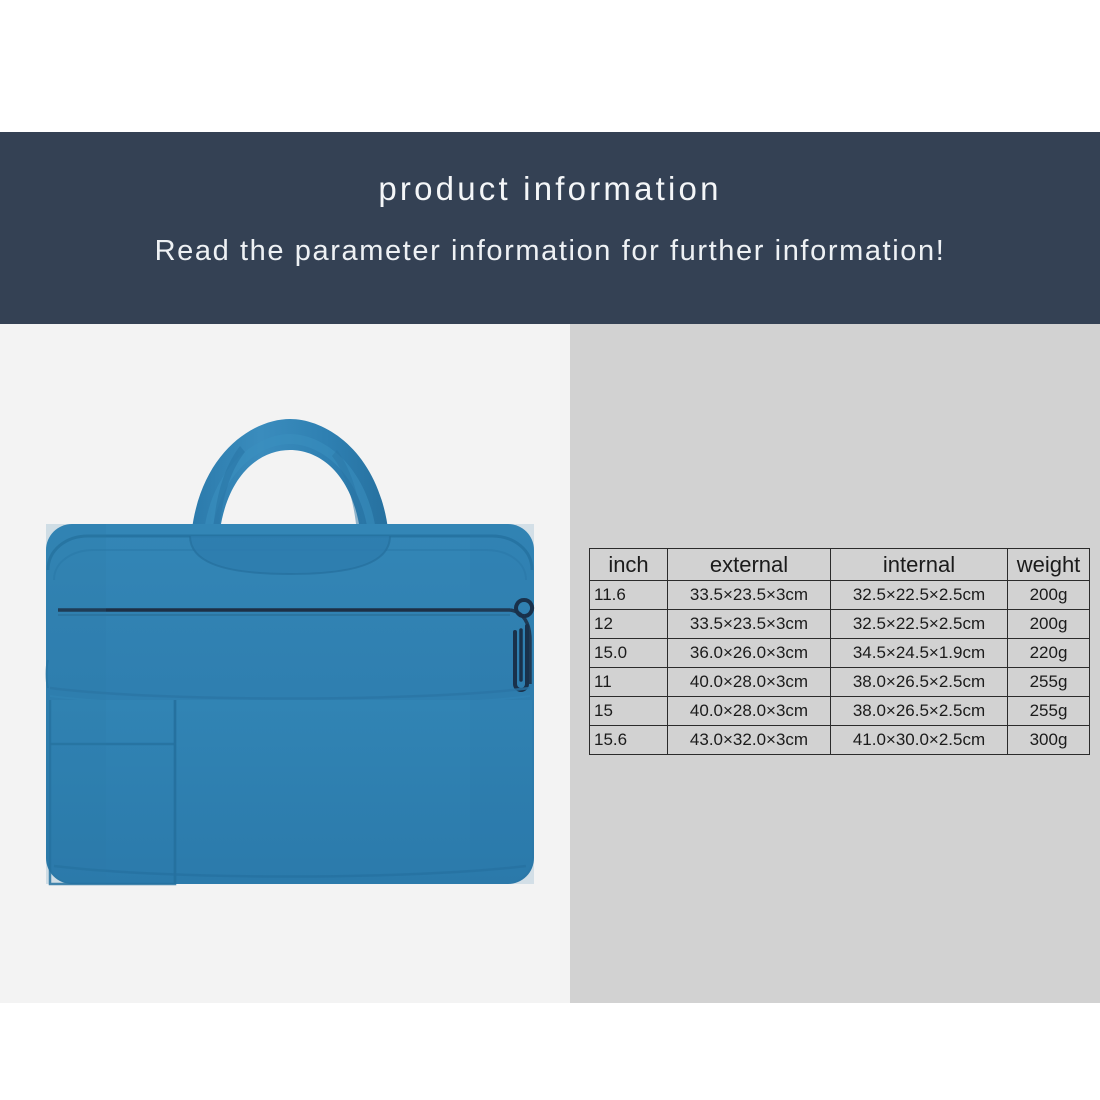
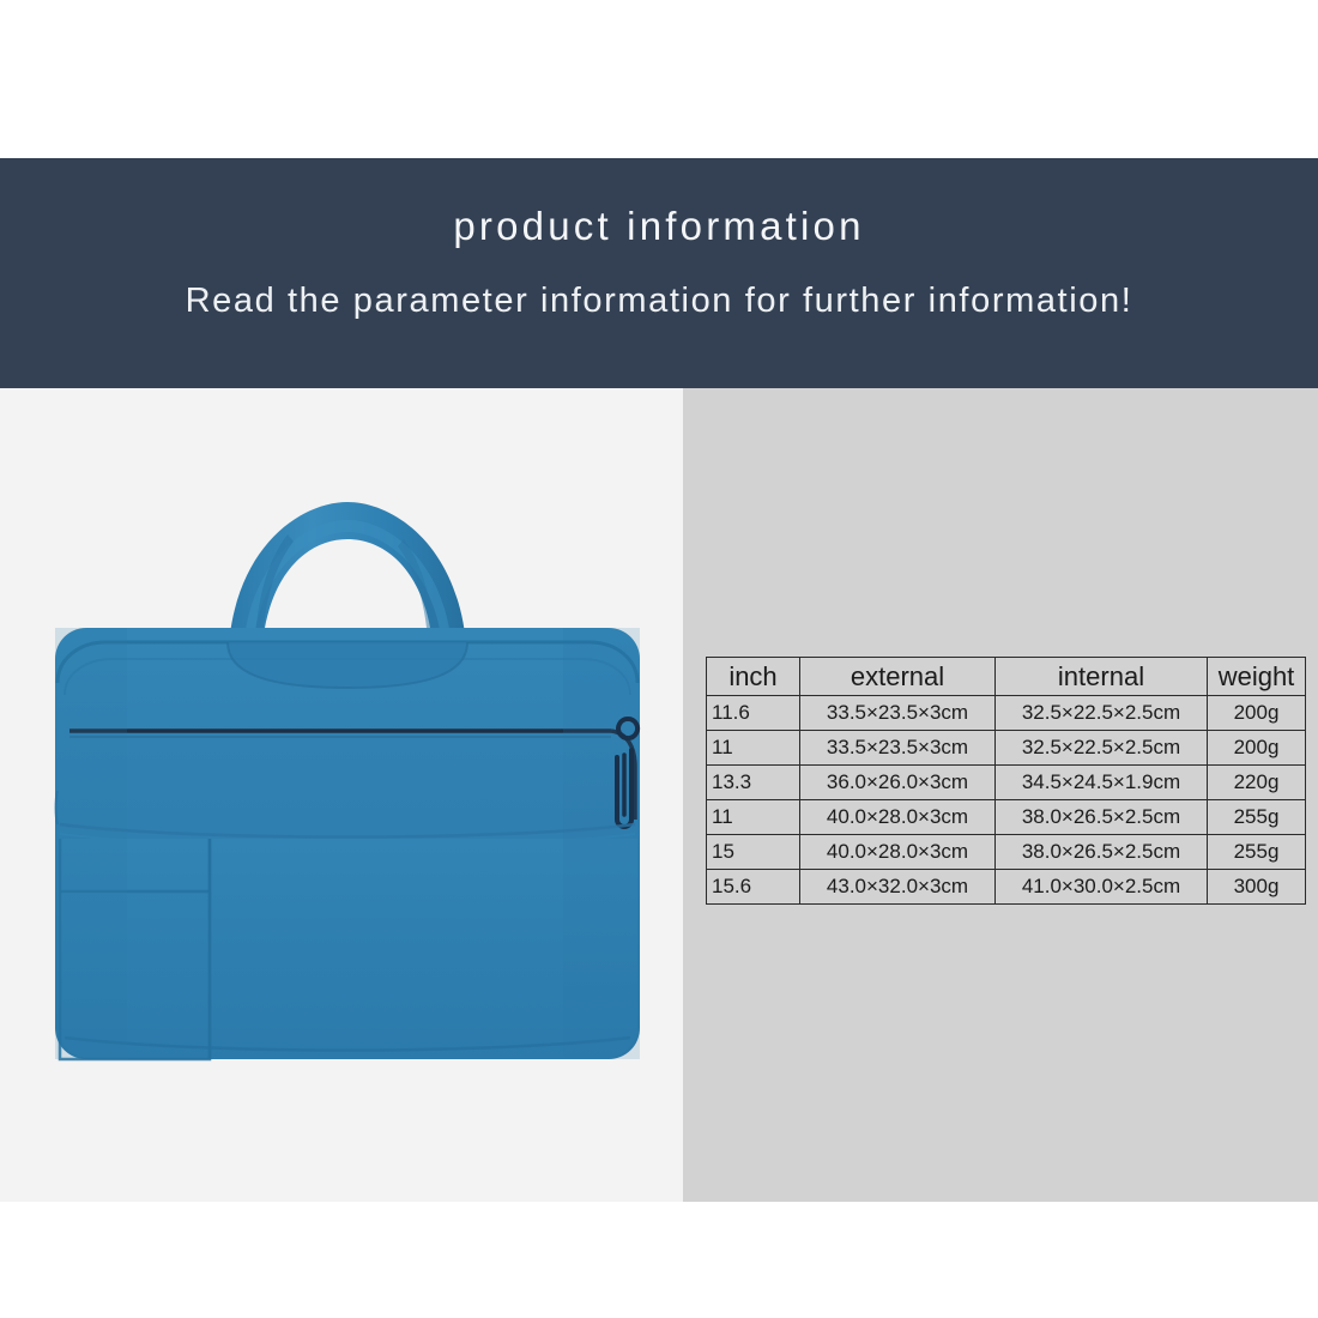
  product information
  Read the parameter information for further information!
  inch	external	internal	weight
  11.6	33.5×23.5×3cm	32.5×22.5×2.5cm	200g
- 12	33.5×23.5×3cm	32.5×22.5×2.5cm	200g
+ 11	33.5×23.5×3cm	32.5×22.5×2.5cm	200g
- 15.0	36.0×26.0×3cm	34.5×24.5×1.9cm	220g
+ 13.3	36.0×26.0×3cm	34.5×24.5×1.9cm	220g
  11	40.0×28.0×3cm	38.0×26.5×2.5cm	255g
  15	40.0×28.0×3cm	38.0×26.5×2.5cm	255g
  15.6	43.0×32.0×3cm	41.0×30.0×2.5cm	300g
